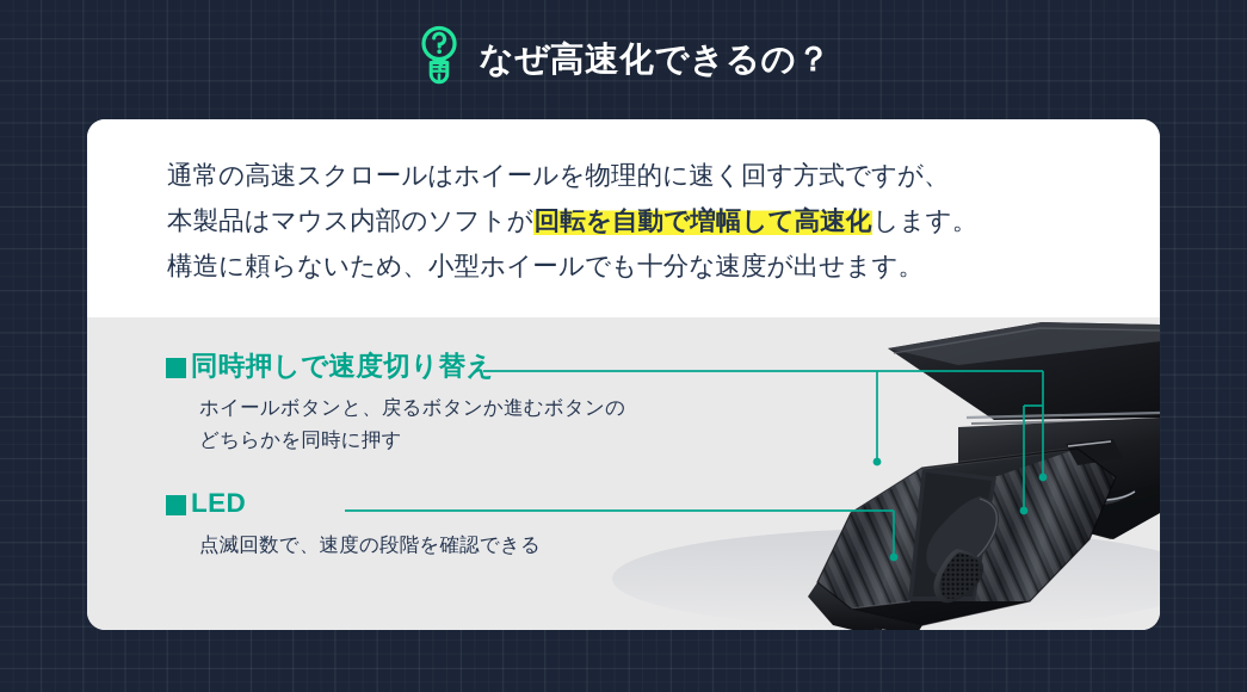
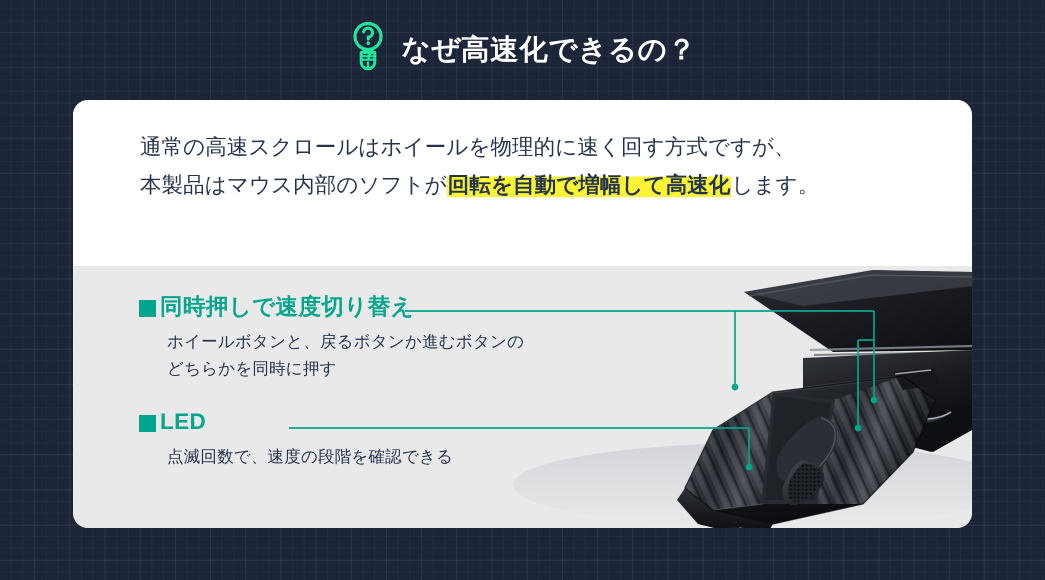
  なぜ高速化できるの？
  通常の高速スクロールはホイールを物理的に速く回す方式ですが、
  本製品はマウス内部のソフトが回転を自動で増幅して高速化します。
- 構造に頼らないため、小型ホイールでも十分な速度が出せます。
  同時押しで速度切り替え
  ホイールボタンと、戻るボタンか進むボタンの
  どちらかを同時に押す
  LED
  点滅回数で、速度の段階を確認できる
